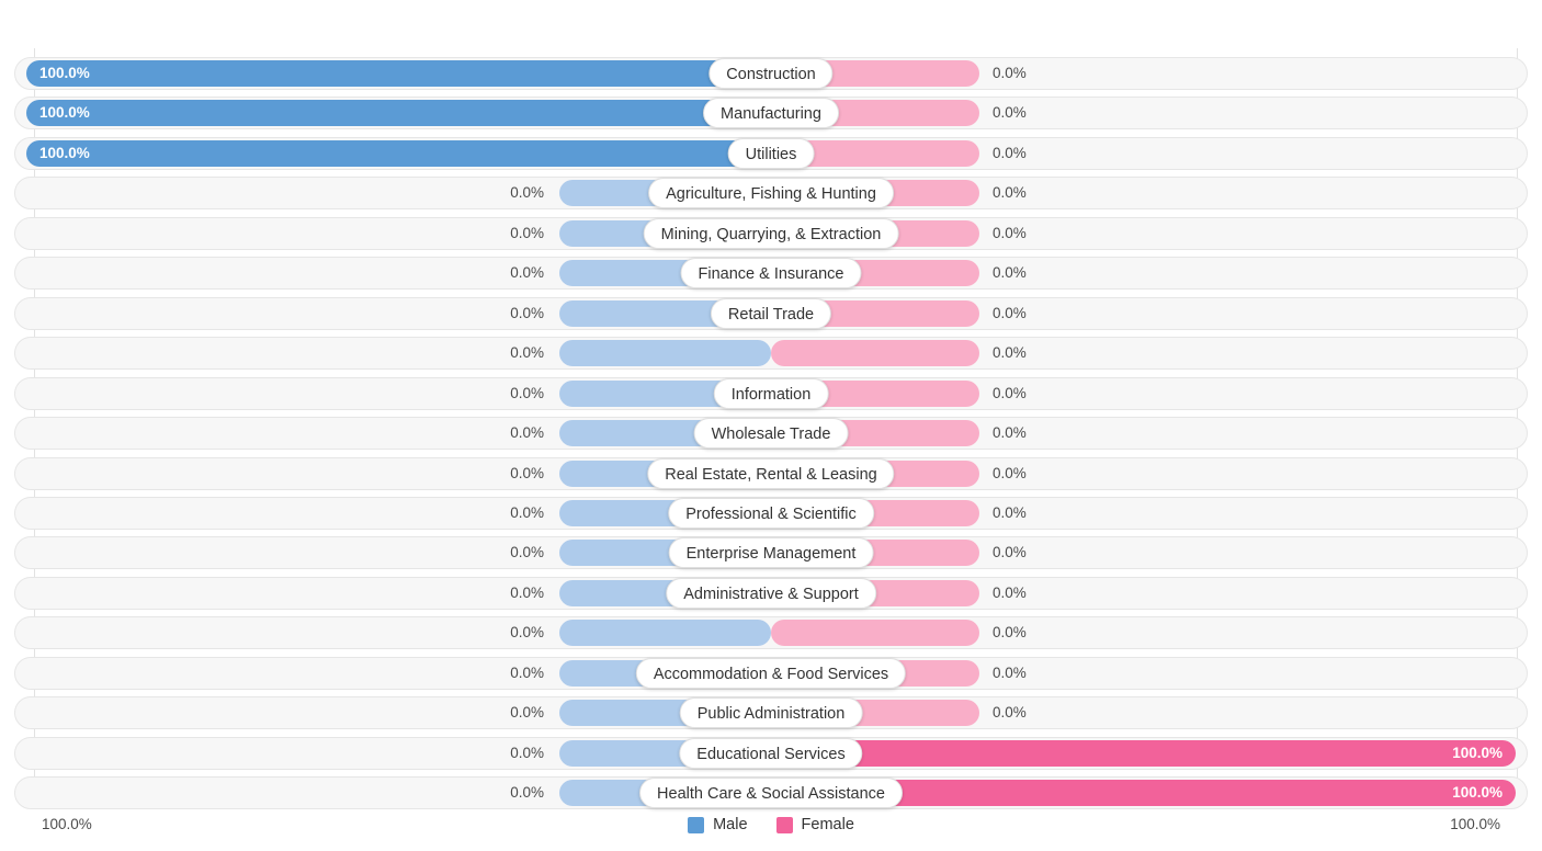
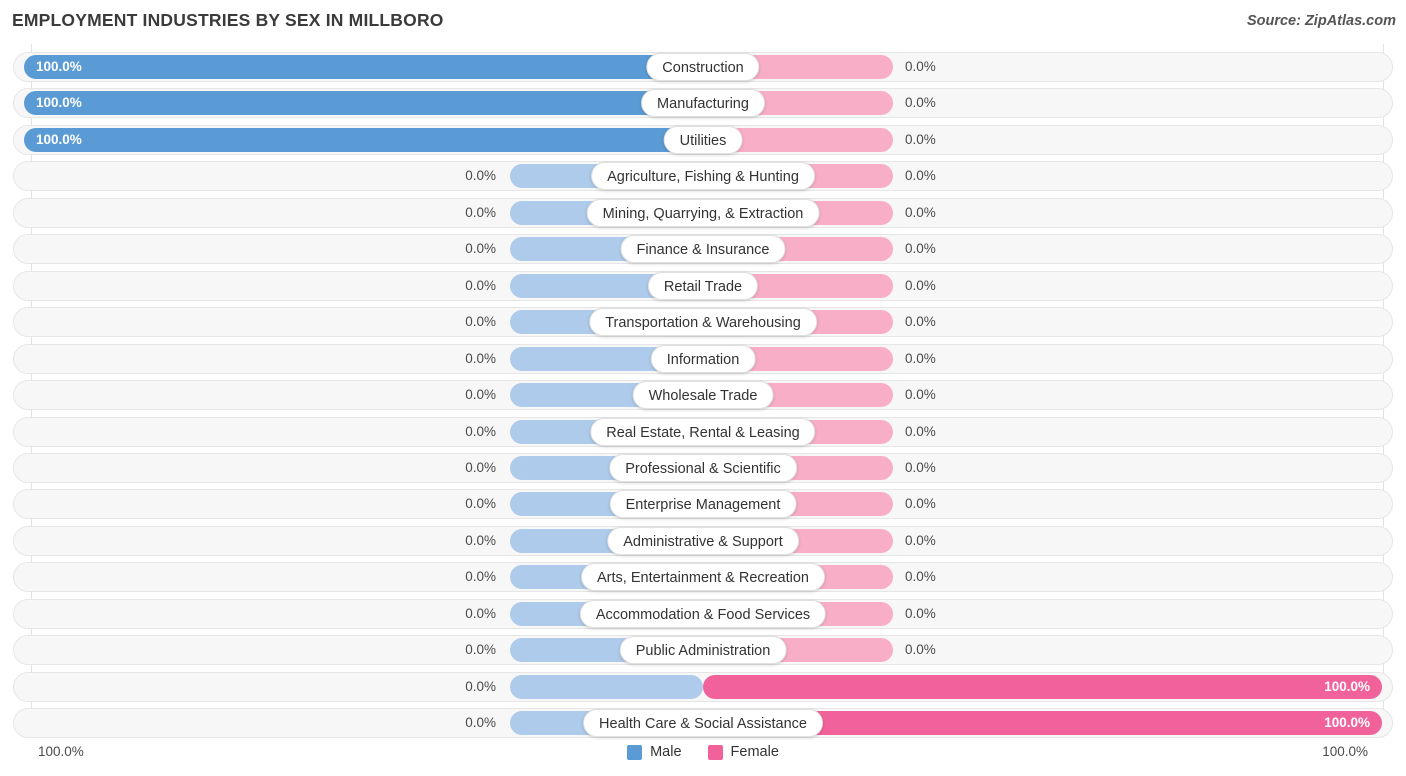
+ EMPLOYMENT INDUSTRIES BY SEX IN MILLBORO
+ Source: ZipAtlas.com
  100.0%
  0.0%
  Construction
  100.0%
  0.0%
  Manufacturing
  100.0%
  0.0%
  Utilities
  0.0%
  0.0%
  Agriculture, Fishing & Hunting
  0.0%
  0.0%
  Mining, Quarrying, & Extraction
  0.0%
  0.0%
  Finance & Insurance
  0.0%
  0.0%
  Retail Trade
  0.0%
  0.0%
+ Transportation & Warehousing
  0.0%
  0.0%
  Information
  0.0%
  0.0%
  Wholesale Trade
  0.0%
  0.0%
  Real Estate, Rental & Leasing
  0.0%
  0.0%
  Professional & Scientific
  0.0%
  0.0%
  Enterprise Management
  0.0%
  0.0%
  Administrative & Support
  0.0%
  0.0%
+ Arts, Entertainment & Recreation
  0.0%
  0.0%
  Accommodation & Food Services
  0.0%
  0.0%
  Public Administration
  100.0%
  0.0%
- Educational Services
  100.0%
  0.0%
  Health Care & Social Assistance
  100.0%
  Male
  Female
  100.0%
